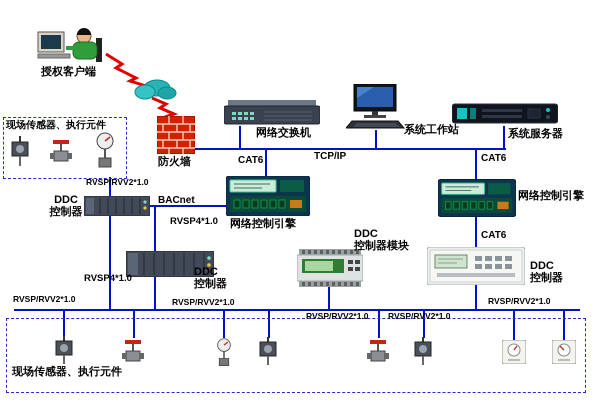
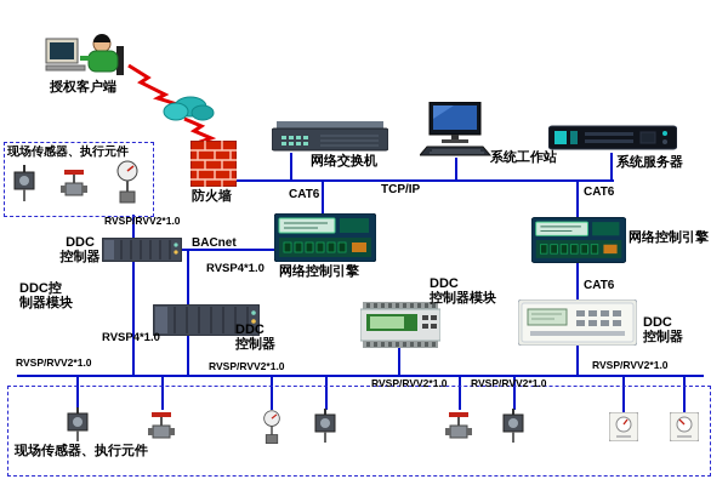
  现场传感器、执行元件
  现场传感器、执行元件
  授权客户端
  防火墙
  网络交换机
  系统工作站
  系统服务器
  TCP/IP
  CAT6
  CAT6
  网络控制引擎
  网络控制引擎
  BACnet
  RVSP4*1.0
  CAT6
  DDC
  控制器
  RVSP/RVV2*1.0
+ DDC控
+ 制器模块
  RVSP4*1.0
  DDC
  控制器
  DDC
  控制器模块
  DDC
  控制器
  RVSP/RVV2*1.0
  RVSP/RVV2*1.0
  RVSP/RVV2*1.0
  RVSP/RVV2*1.0
  RVSP/RVV2*1.0
